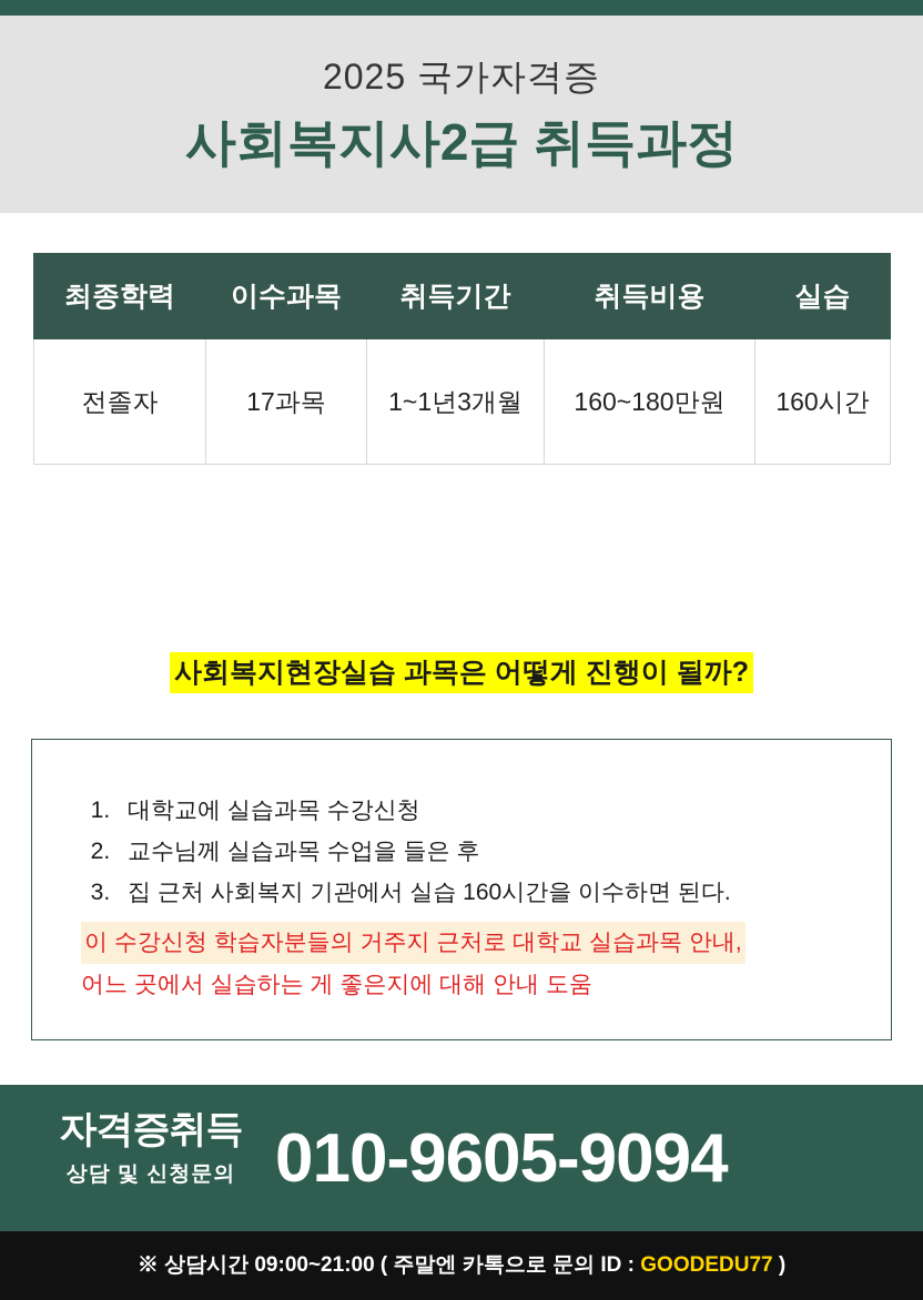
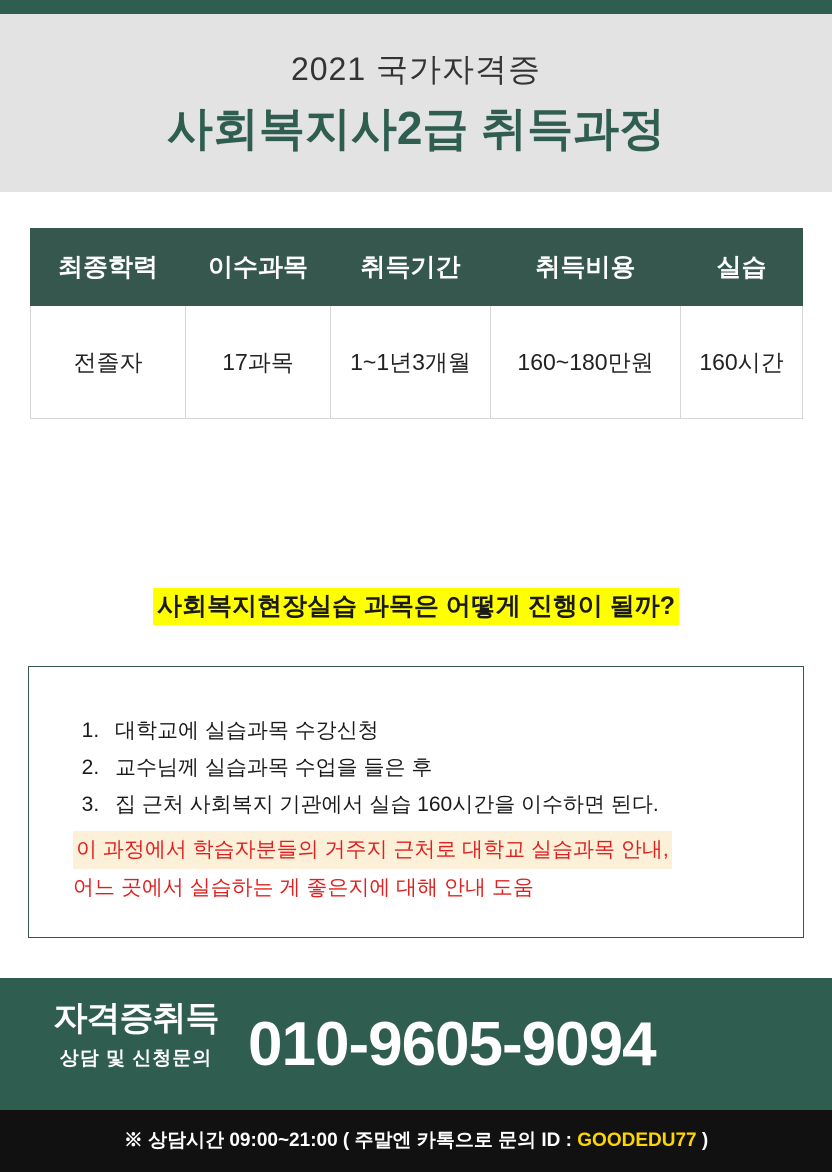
- 2025 국가자격증
+ 2021 국가자격증
  사회복지사2급 취득과정
  최종학력	이수과목	취득기간	취득비용	실습
  전졸자	17과목	1~1년3개월	160~180만원	160시간
  사회복지현장실습 과목은 어떻게 진행이 될까?
  대학교에 실습과목 수강신청
  교수님께 실습과목 수업을 들은 후
  집 근처 사회복지 기관에서 실습 160시간을 이수하면 된다.
- 이 수강신청 학습자분들의 거주지 근처로 대학교 실습과목 안내,
+ 이 과정에서 학습자분들의 거주지 근처로 대학교 실습과목 안내,
  어느 곳에서 실습하는 게 좋은지에 대해 안내 도움
  자격증취득
  상담 및 신청문의
  010-9605-9094
  ※ 상담시간 09:00~21:00 ( 주말엔 카톡으로 문의 ID : GOODEDU77 )
